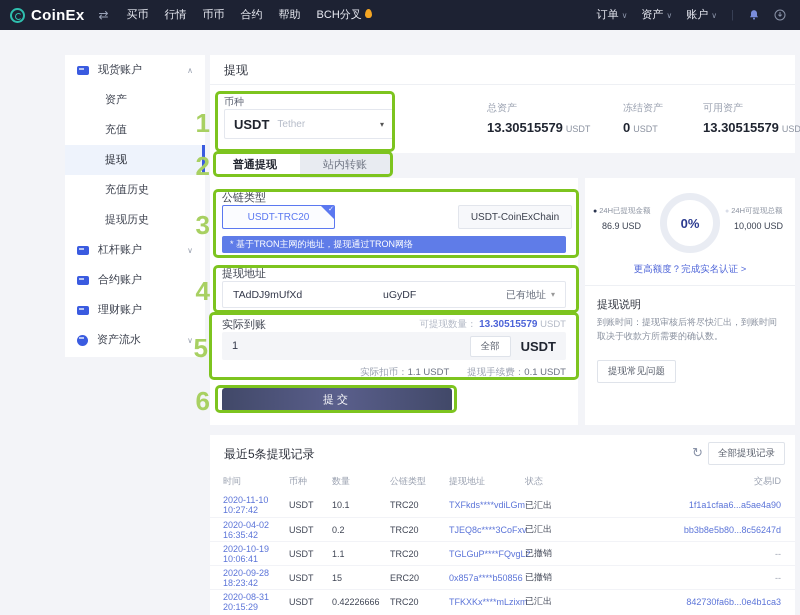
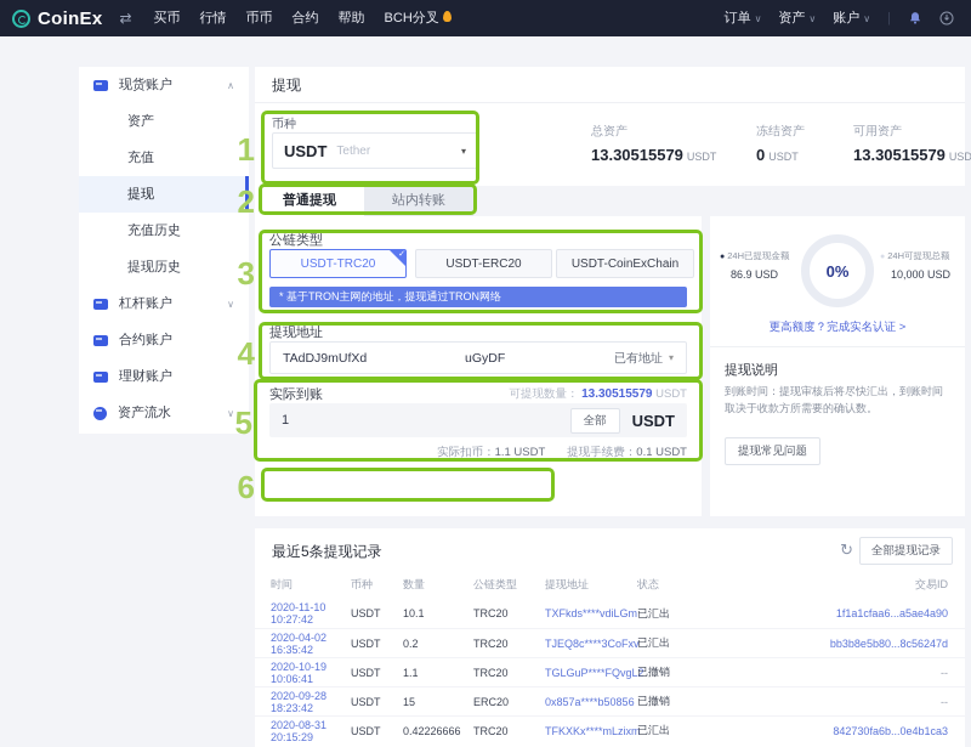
  CoinEx
  ⇄
  买币
  行情
  币币
  合约
  帮助
  BCH分叉
  订单
  ∨
  资产
  ∨
  账户
  ∨
  |
  现货账户
  ∧
  资产
  充值
  提现
  充值历史
  提现历史
  杠杆账户
  ∨
  合约账户
  理财账户
  资产流水
  ∨
  提现
  币种
  USDT
  Tether
  ▾
  总资产
  13.30515579 USDT
  冻结资产
  0 USDT
  可用资产
  13.30515579 USD
  普通提现
  站内转账
  公链类型
  USDT-TRC20
+ USDT-ERC20
  USDT-CoinExChain
  * 基于TRON主网的地址，提现通过TRON网络
  提现地址
  TAdDJ9mUfXd
  uGyDF
  已有地址
  ▾
  实际到账
  可提现数量： 13.30515579 USDT
  1
  全部
  USDT
  实际扣币：1.1 USDT
  提现手续费：0.1 USDT
- 提交
  24H已提现金额
  86.9 USD
  0%
  24H可提现总额
  10,000 USD
  更高额度？完成实名认证 >
  提现说明
  到账时间：提现审核后将尽快汇出，到账时间取决于收款方所需要的确认数。
  提现常见问题
  最近5条提现记录
  ↻
  全部提现记录
  时间
  币种
  数量
  公链类型
  提现地址
  状态
  交易ID
  2020-11-10 10:27:42
  USDT
  10.1
  TRC20
  TXFkds****vdiLGm
  已汇出
  1f1a1cfaa6...a5ae4a90
  2020-04-02 16:35:42
  USDT
  0.2
  TRC20
  TJEQ8c****3CoFxv
  已汇出
  bb3b8e5b80...8c56247d
  2020-10-19 10:06:41
  USDT
  1.1
  TRC20
  TGLGuP****FQvgL
  已撤销
  --
  2020-09-28 18:23:42
  USDT
  15
  ERC20
  0x857a****b50856
  已撤销
  --
  2020-08-31 20:15:29
  USDT
  0.42226666
  TRC20
  TFKXKx****mLzixm
  已汇出
  842730fa6b...0e4b1ca3
  1
  2
  3
  4
  5
  6
